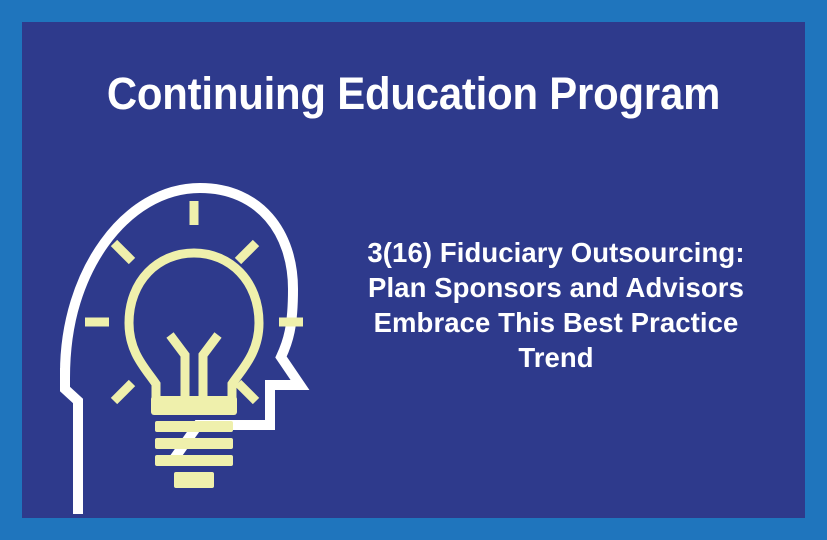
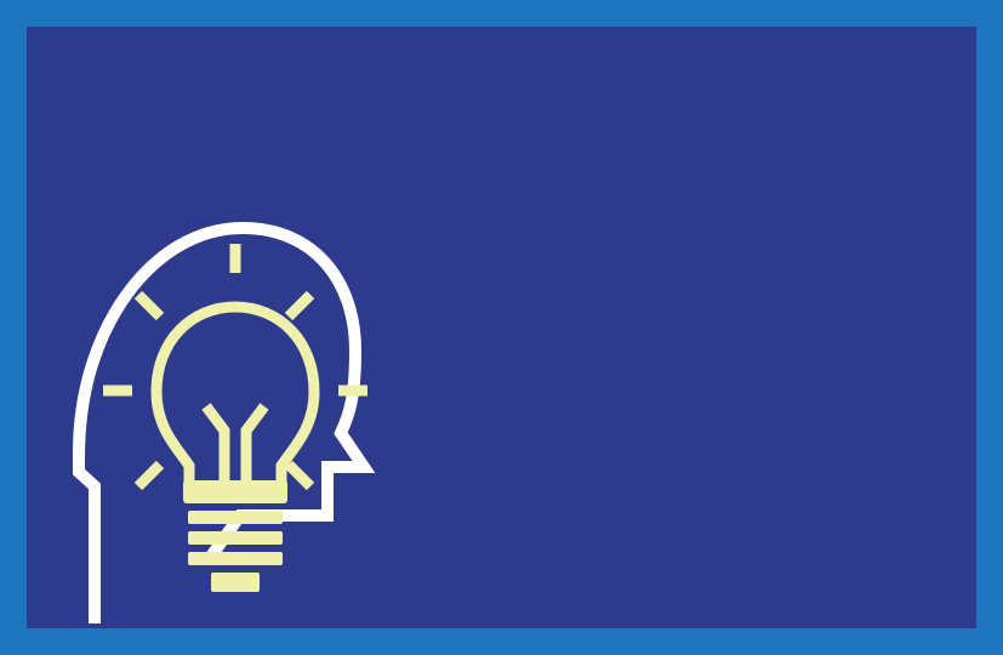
- Continuing Education Program
- 3(16) Fiduciary Outsourcing:
- Plan Sponsors and Advisors
- Embrace This Best Practice
- Trend
